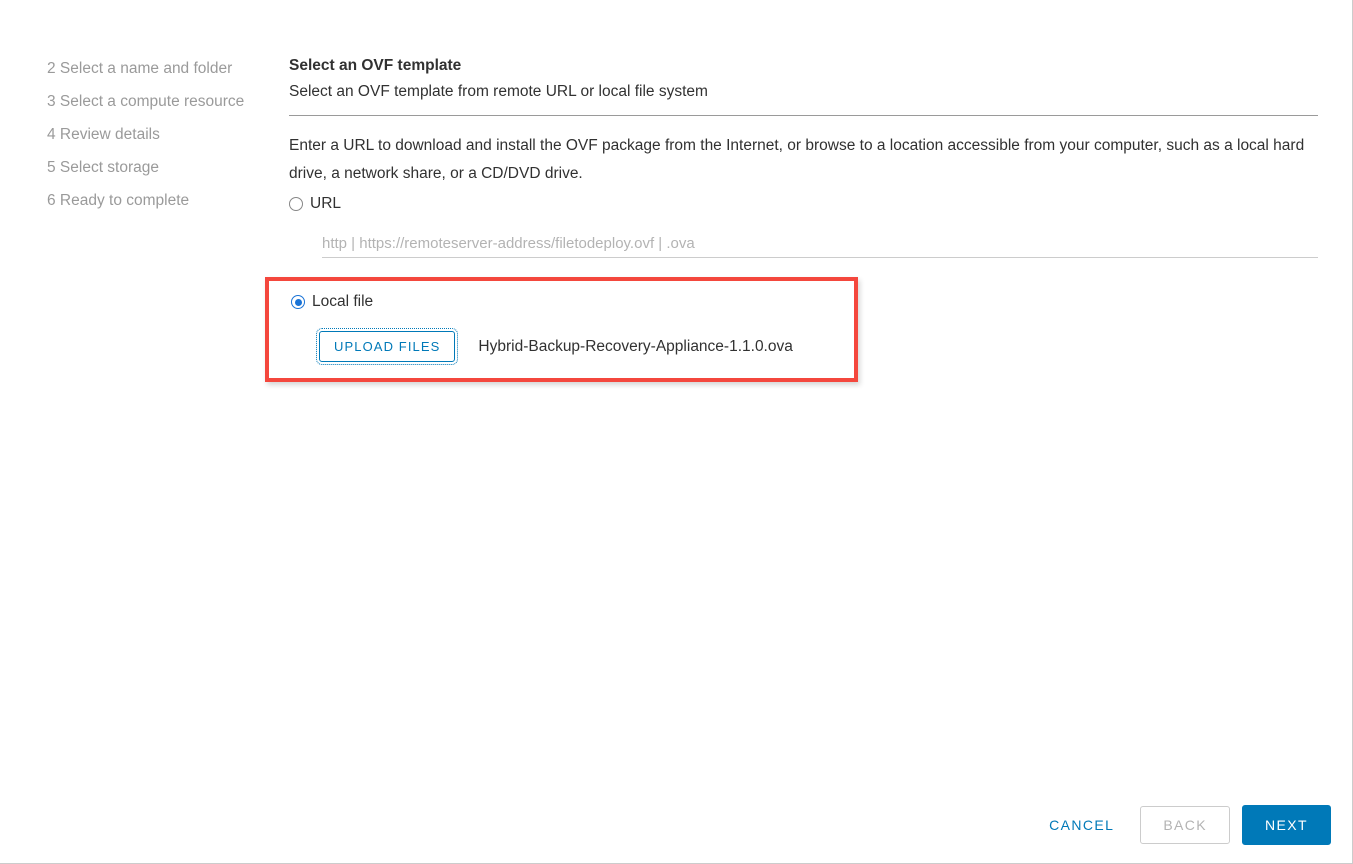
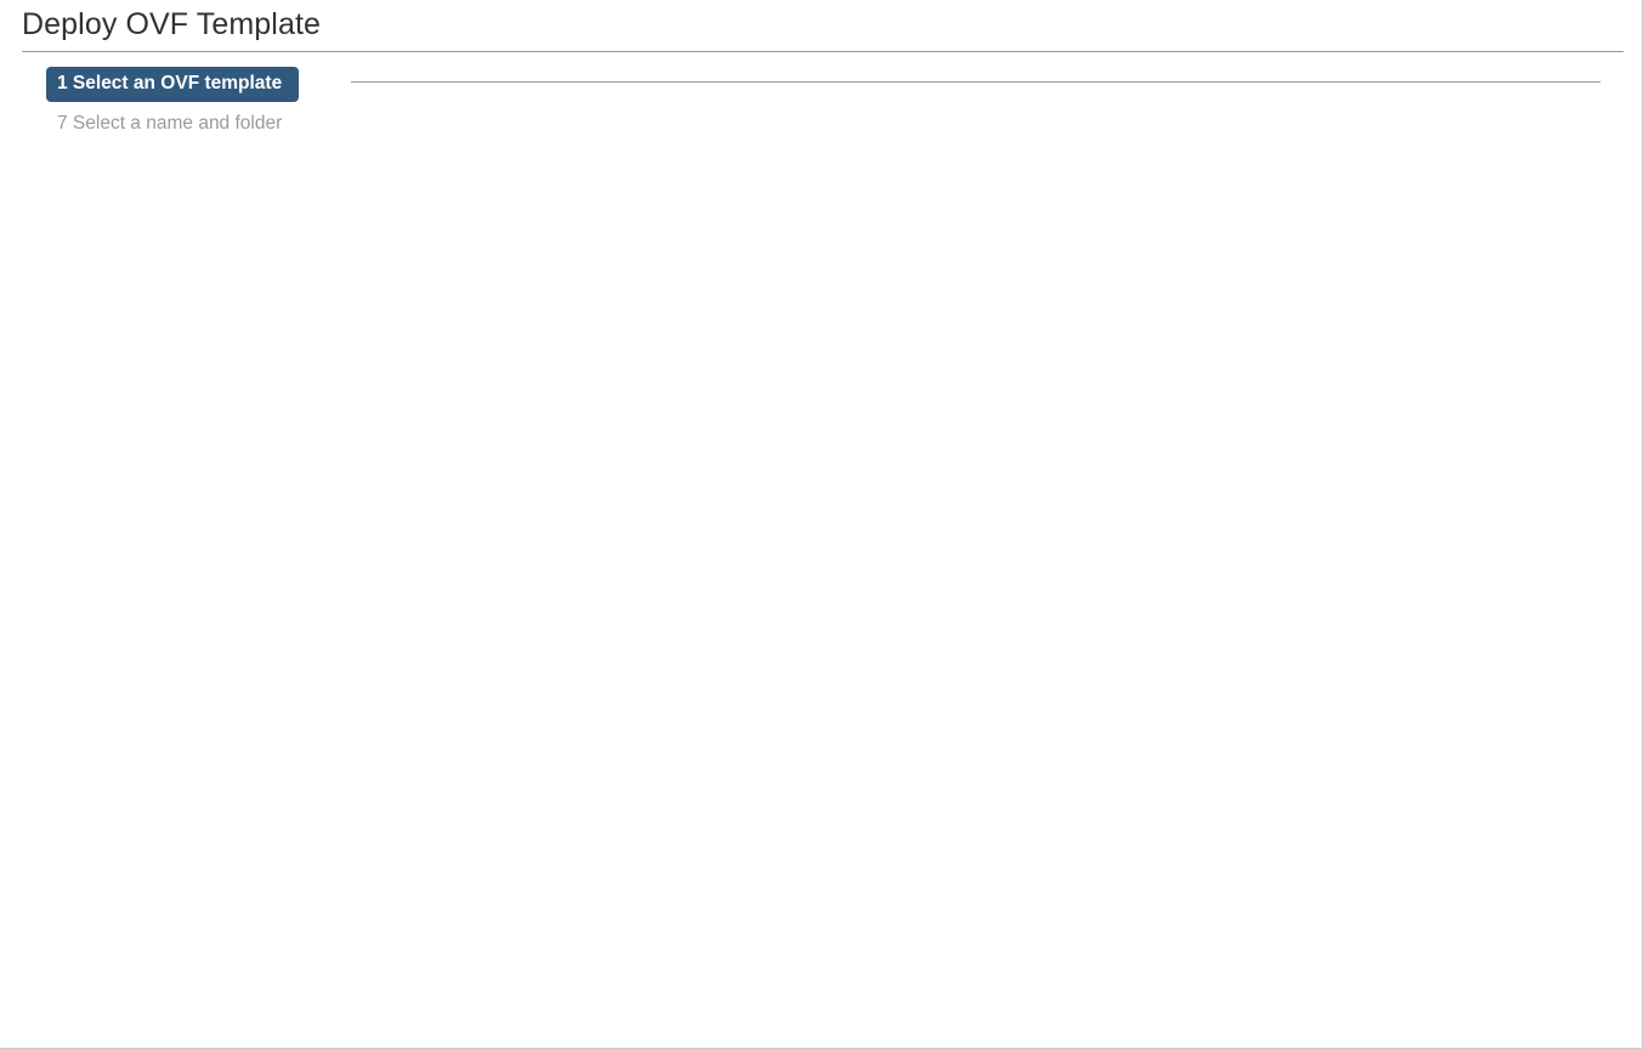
+ Deploy OVF Template
+ 1 Select an OVF template
- 2 Select a name and folder
+ 7 Select a name and folder
- 3 Select a compute resource
- 4 Review details
- 5 Select storage
- 6 Ready to complete
- Select an OVF template
- Select an OVF template from remote URL or local file system
- Enter a URL to download and install the OVF package from the Internet, or browse to a location accessible from your computer, such as a local hard drive, a network share, or a CD/DVD drive.
- URL
- http | https://remoteserver-address/filetodeploy.ovf | .ova
- Local file
- UPLOAD FILES
- Hybrid-Backup-Recovery-Appliance-1.1.0.ova
- CANCEL
- BACK
- NEXT
